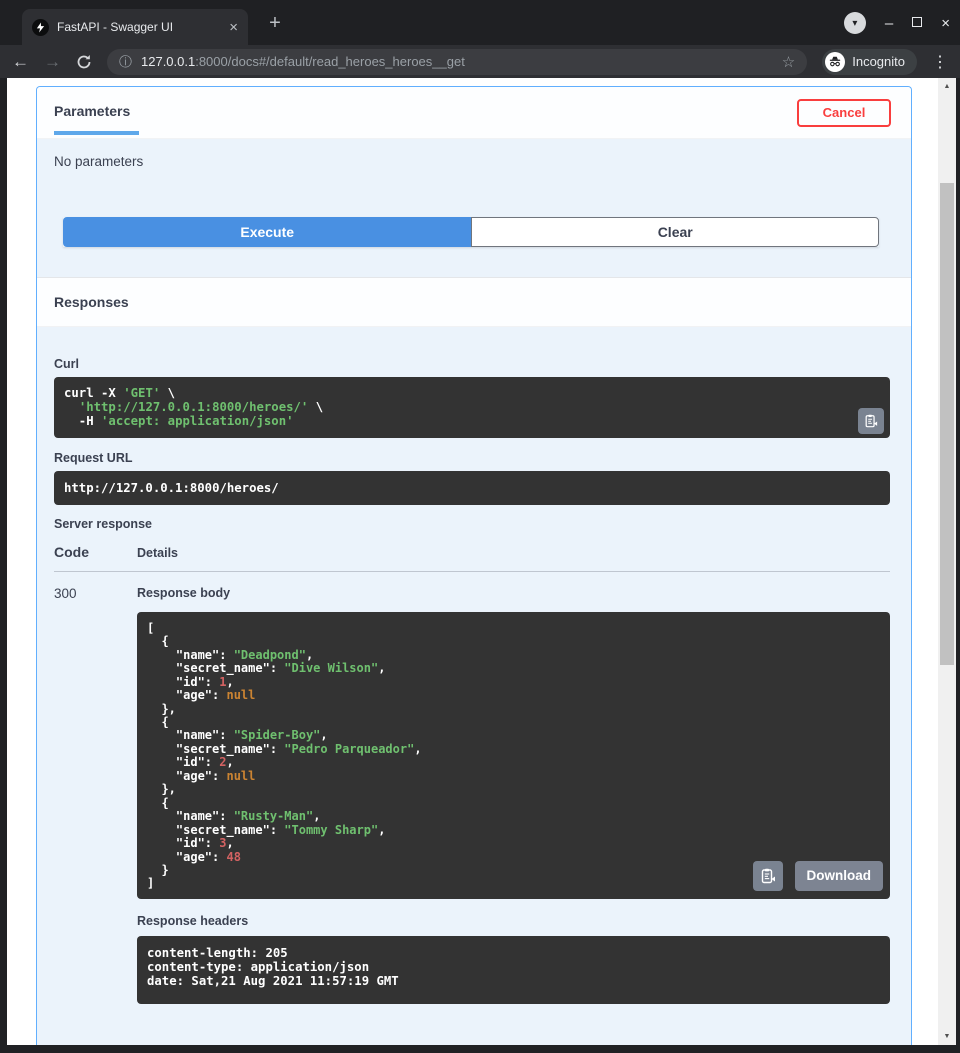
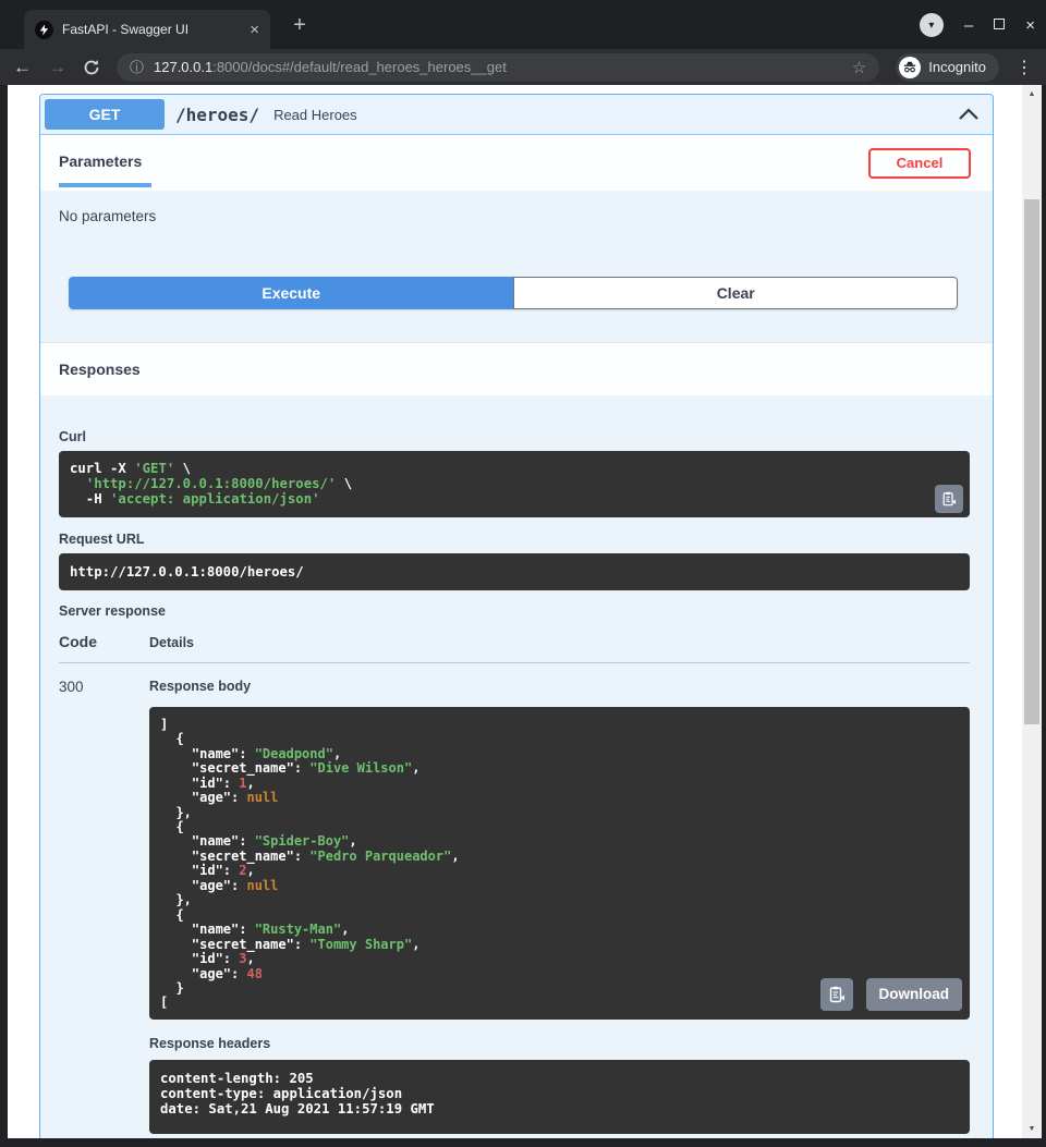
  FastAPI - Swagger UI
  ×
  +
  ▾
  –
  ×
  ←
  →
  ⓘ
  127.0.0.1:8000/docs#/default/read_heroes_heroes__get
  ☆
  Incognito
  ⋮
+ GET
+ /heroes/
+ Read Heroes
  Parameters
  Cancel
  No parameters
  Execute
  Clear
  Responses
  Curl
  curl -X 'GET' \
  'http://127.0.0.1:8000/heroes/' \
  -H 'accept: application/json'
  Request URL
  http://127.0.0.1:8000/heroes/
  Server response
  Code
  Details
  300
  Response body
- [
+ ]
  {
  "name": "Deadpond",
  "secret_name": "Dive Wilson",
  "id": 1,
  "age": null
  },
  {
  "name": "Spider-Boy",
  "secret_name": "Pedro Parqueador",
  "id": 2,
  "age": null
  },
  {
  "name": "Rusty-Man",
  "secret_name": "Tommy Sharp",
  "id": 3,
  "age": 48
  }
- ]
+ [
  Download
  Response headers
  content-length: 205
  content-type: application/json
  date: Sat,21 Aug 2021 11:57:19 GMT
